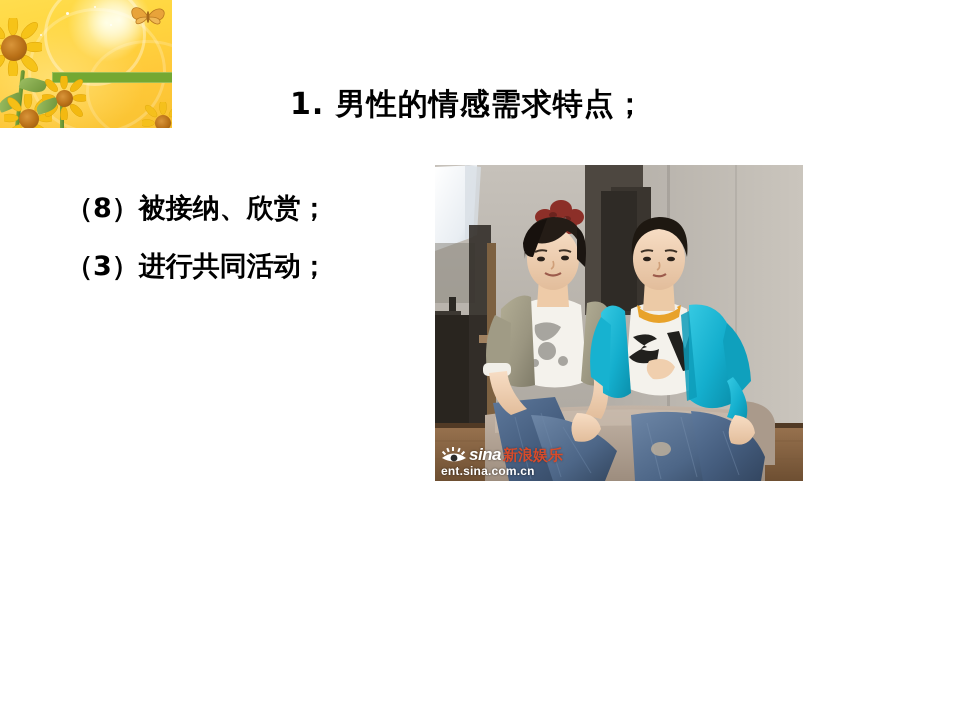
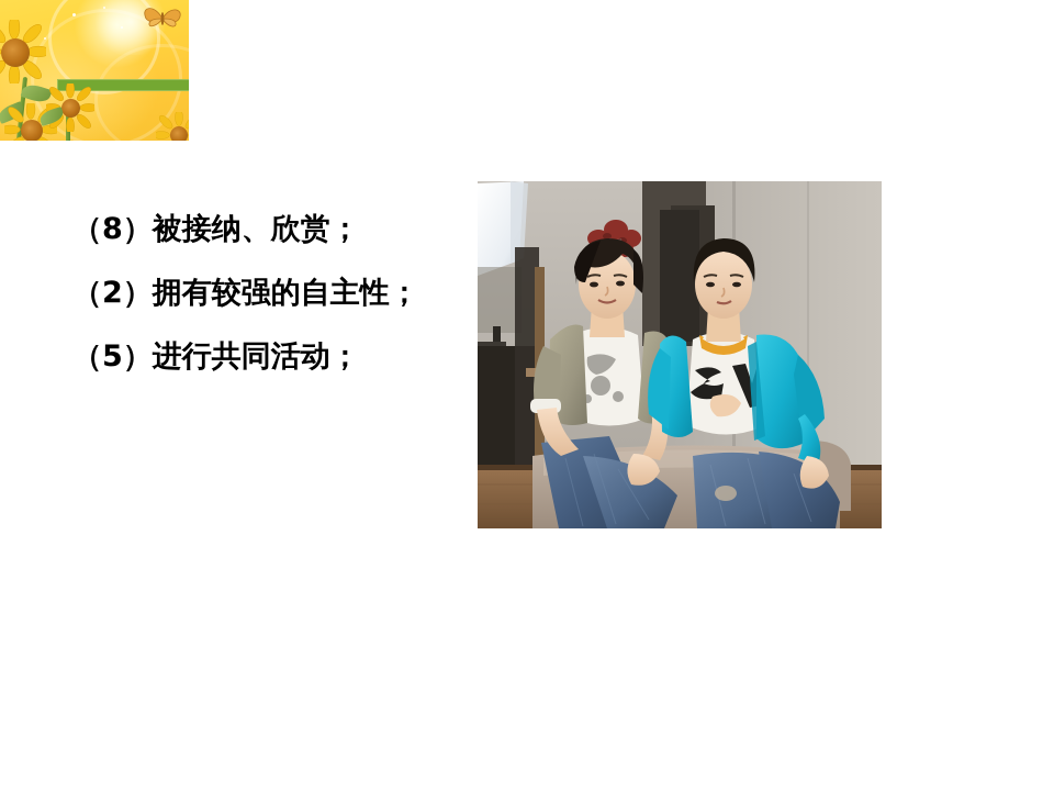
- 1. 男性的情感需求特点；
  （8）被接纳、欣赏；
+ （2）拥有较强的自主性；
- （3）进行共同活动；
+ （5）进行共同活动；
- sina
- 新浪娱乐
- ent.sina.com.cn
